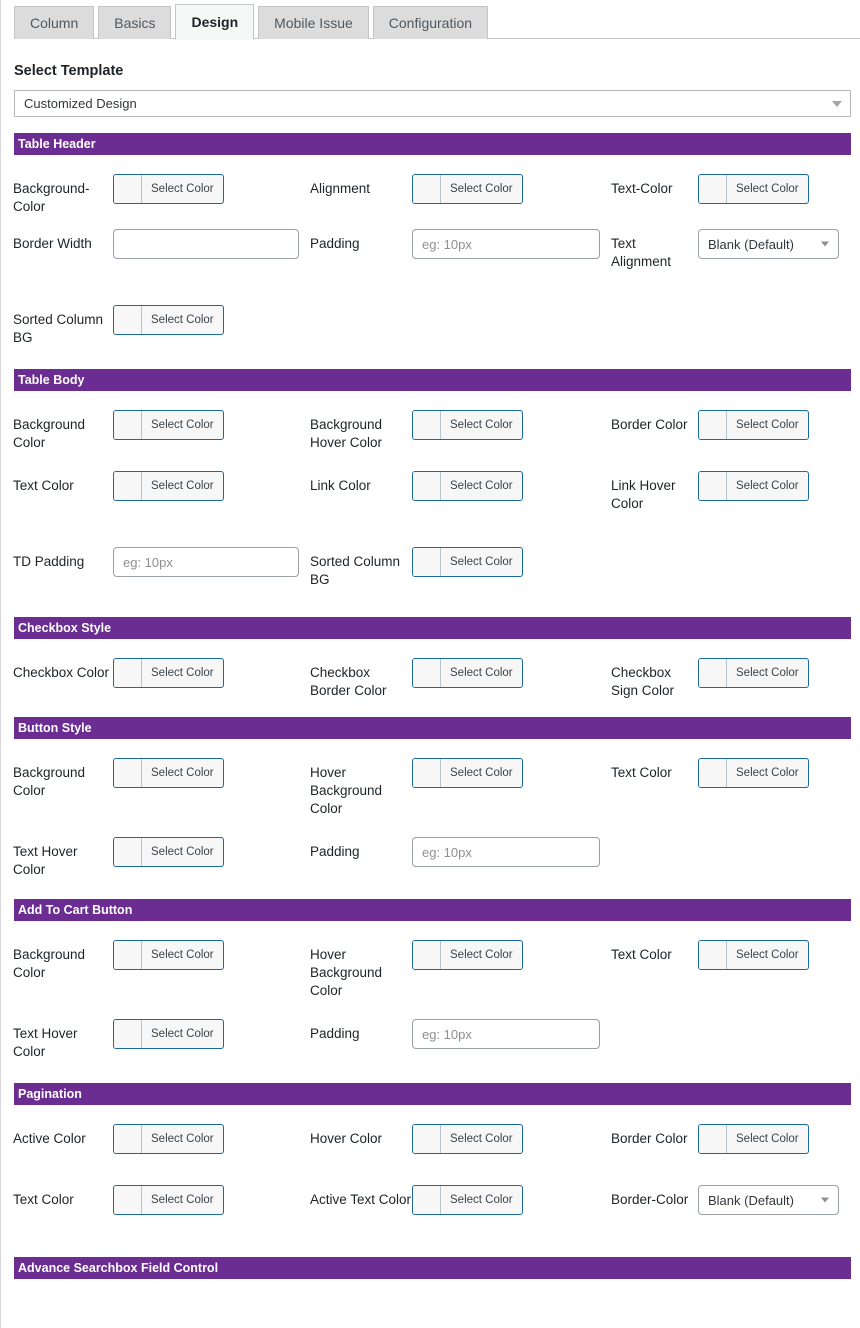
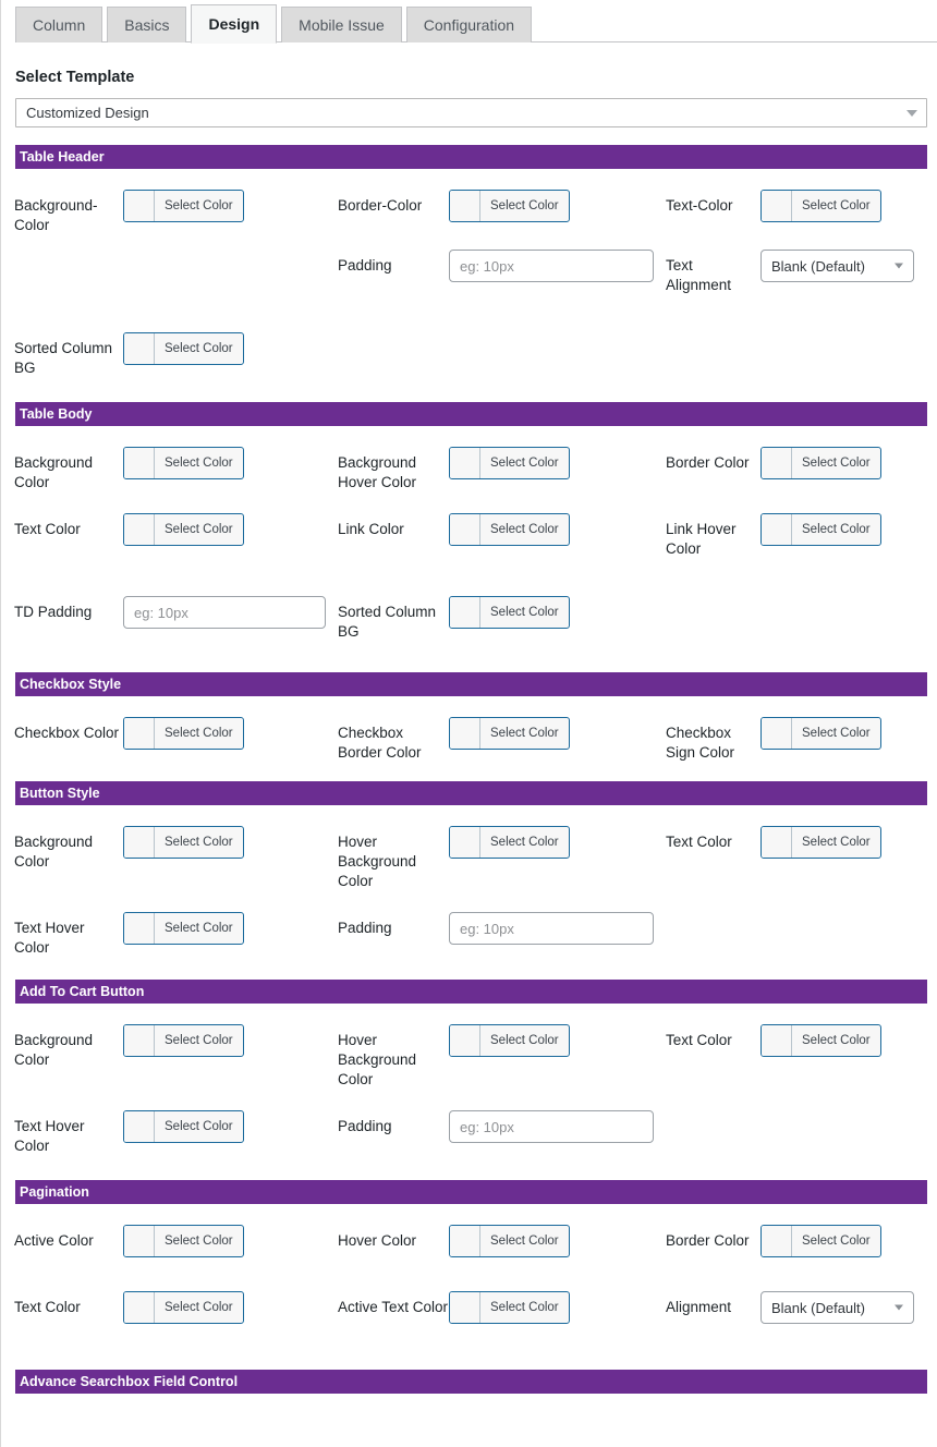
  Column
  Basics
  Design
  Mobile Issue
  Configuration
  Select Template
  Customized Design
  Table Header
  Background-Color
  Select Color
- Alignment
+ Border-Color
  Select Color
  Text-Color
  Select Color
- Border Width
  Padding
  eg: 10px
  Text Alignment
  Blank (Default)
  Sorted Column BG
  Select Color
  Table Body
  Background Color
  Select Color
  Background Hover Color
  Select Color
  Border Color
  Select Color
  Text Color
  Select Color
  Link Color
  Select Color
  Link Hover Color
  Select Color
  TD Padding
  eg: 10px
  Sorted Column BG
  Select Color
  Checkbox Style
  Checkbox Color
  Select Color
  Checkbox Border Color
  Select Color
  Checkbox Sign Color
  Select Color
  Button Style
  Background Color
  Select Color
  Hover Background Color
  Select Color
  Text Color
  Select Color
  Text Hover Color
  Select Color
  Padding
  eg: 10px
  Add To Cart Button
  Background Color
  Select Color
  Hover Background Color
  Select Color
  Text Color
  Select Color
  Text Hover Color
  Select Color
  Padding
  eg: 10px
  Pagination
  Active Color
  Select Color
  Hover Color
  Select Color
  Border Color
  Select Color
  Text Color
  Select Color
  Active Text Color
  Select Color
- Border-Color
+ Alignment
  Blank (Default)
  Advance Searchbox Field Control
